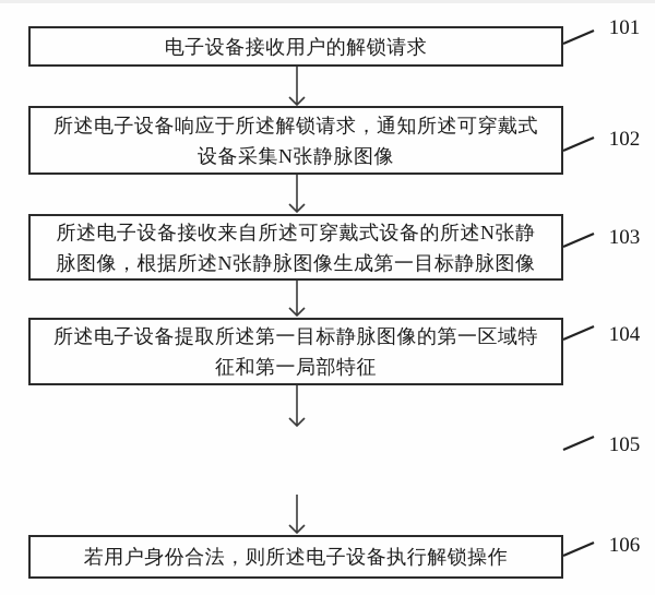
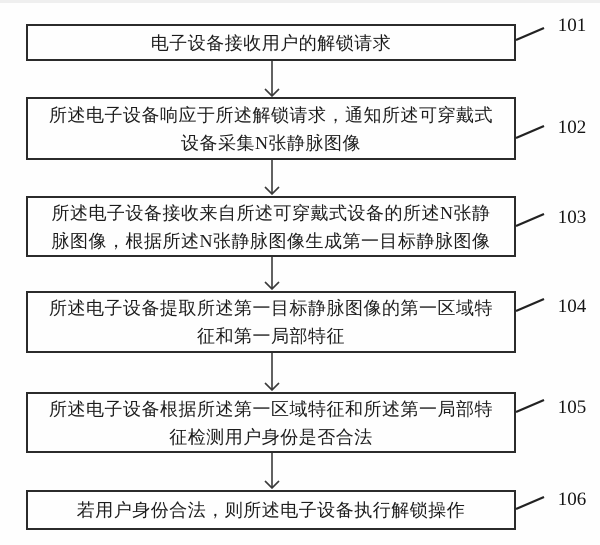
  电子设备接收用户的解锁请求
  所述电子设备响应于所述解锁请求，通知所述可穿戴式
  设备采集N张静脉图像
  所述电子设备接收来自所述可穿戴式设备的所述N张静
  脉图像，根据所述N张静脉图像生成第一目标静脉图像
  所述电子设备提取所述第一目标静脉图像的第一区域特
  征和第一局部特征
+ 所述电子设备根据所述第一区域特征和所述第一局部特
+ 征检测用户身份是否合法
  若用户身份合法，则所述电子设备执行解锁操作
  101
  102
  103
  104
  105
  106
